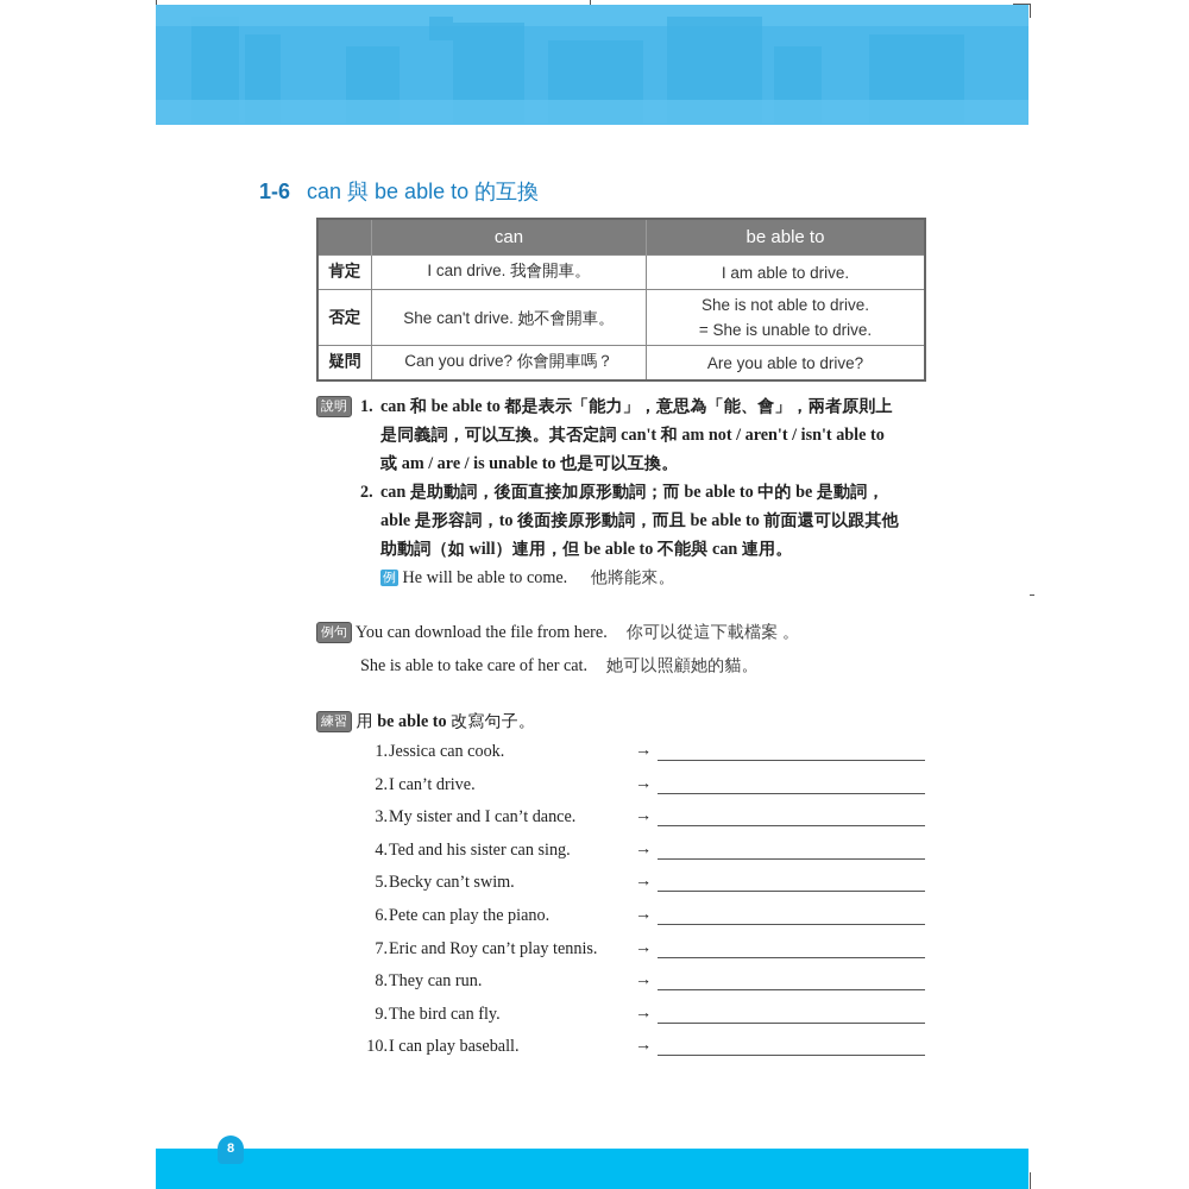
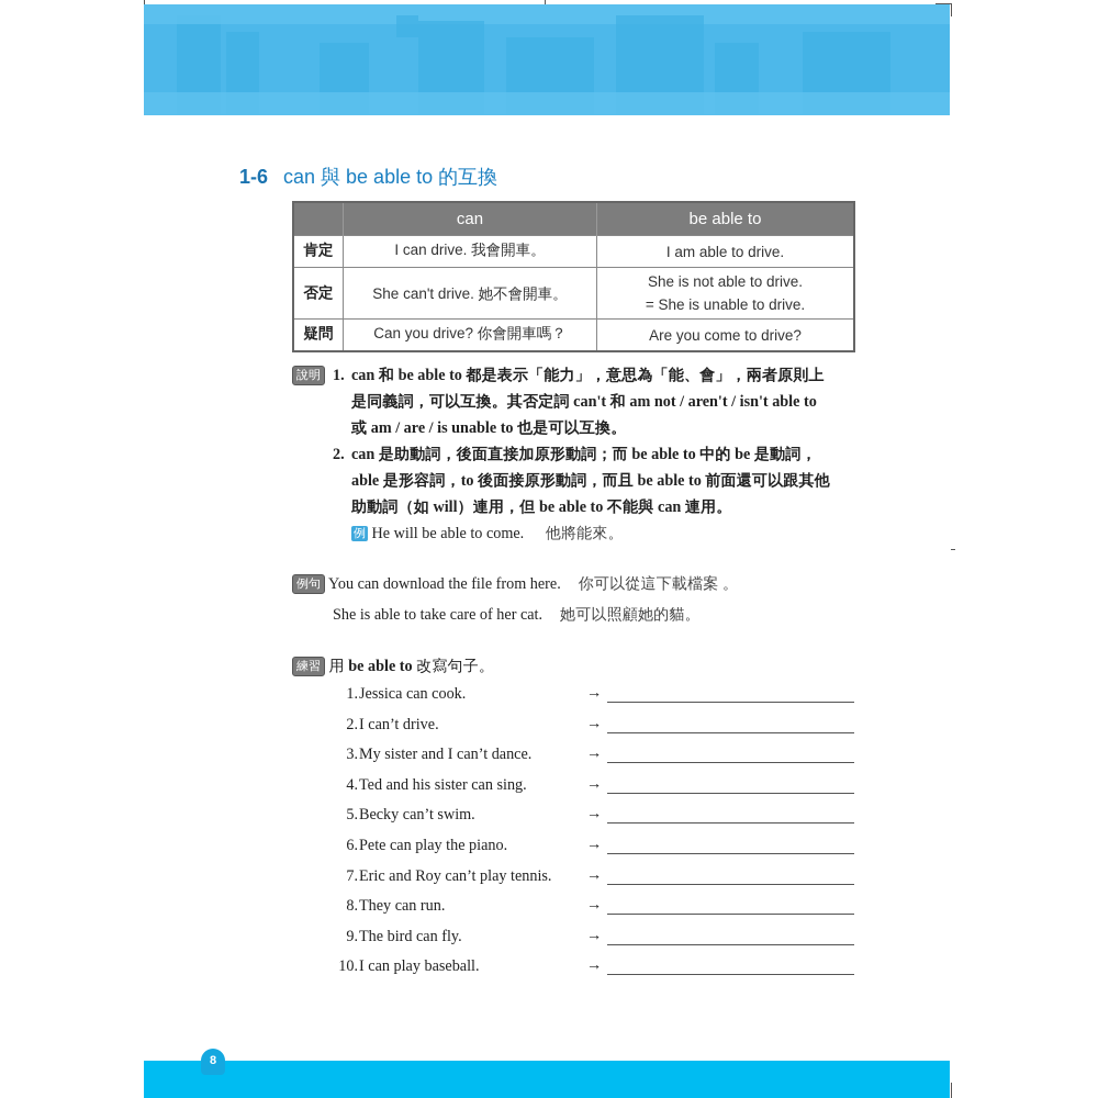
  1-6 can 與 be able to 的互換
  	can	be able to
  肯定	I can drive. 我會開車。	I am able to drive.
  否定	She can't drive. 她不會開車。	She is not able to drive. = She is unable to drive.
- 疑問	Can you drive? 你會開車嗎？	Are you able to drive?
+ 疑問	Can you drive? 你會開車嗎？	Are you come to drive?
  說明
  1.
  can 和 be able to 都是表示「能力」，意思為「能、會」，兩者原則上
  是同義詞，可以互換。其否定詞 can't 和 am not / aren't / isn't able to
  或 am / are / is unable to 也是可以互換。
  2.
  can 是助動詞，後面直接加原形動詞；而 be able to 中的 be 是動詞，
  able 是形容詞，to 後面接原形動詞，而且 be able to 前面還可以跟其他
  助動詞（如 will）連用，但 be able to 不能與 can 連用。
  例 He will be able to come. 他將能來。
  例句 You can download the file from here. 你可以從這下載檔案 。
  She is able to take care of her cat. 她可以照顧她的貓。
  練習 用 be able to 改寫句子。
  1.
  Jessica can cook.
  →
  2.
  I can’t drive.
  →
  3.
  My sister and I can’t dance.
  →
  4.
  Ted and his sister can sing.
  →
  5.
  Becky can’t swim.
  →
  6.
  Pete can play the piano.
  →
  7.
  Eric and Roy can’t play tennis.
  →
  8.
  They can run.
  →
  9.
  The bird can fly.
  →
  10.
  I can play baseball.
  →
  8
